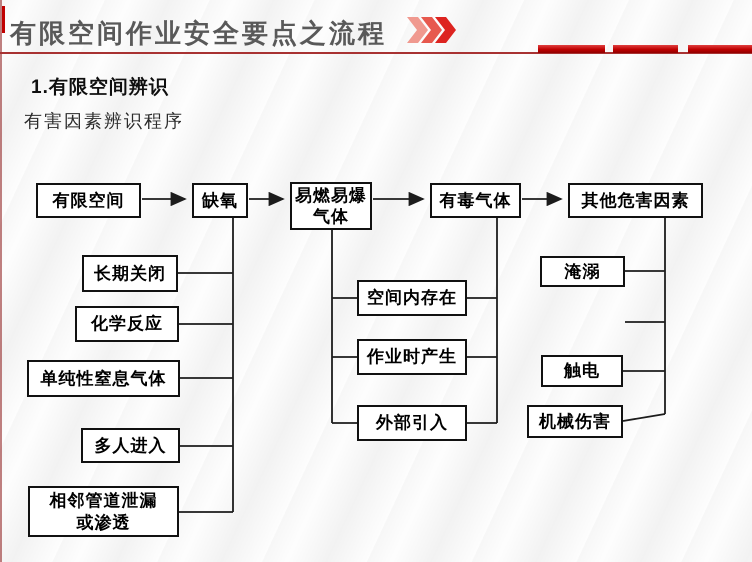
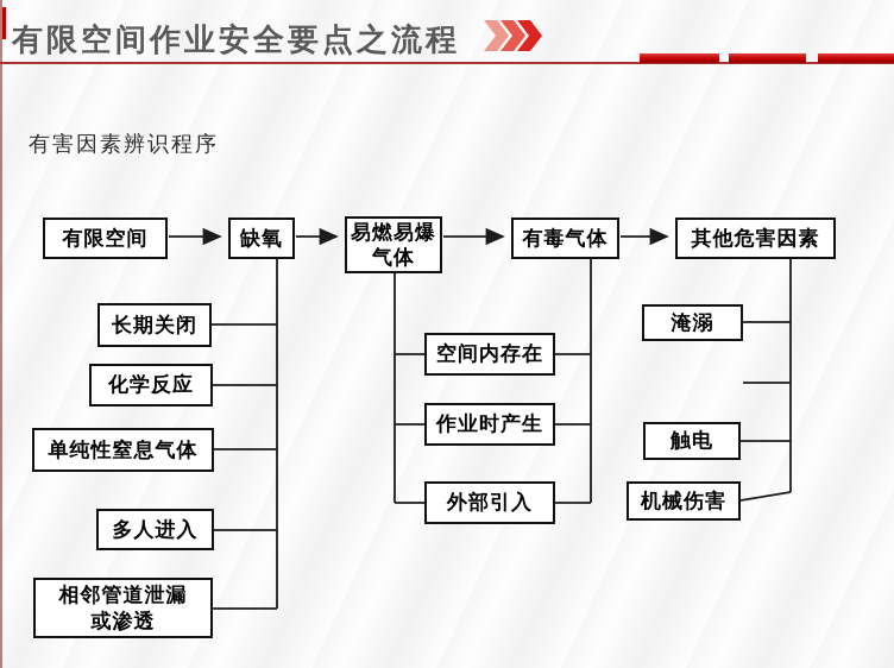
  有限空间作业安全要点之流程
- 1.有限空间辨识
  有害因素辨识程序
  有限空间
  缺氧
  易燃易爆
  气体
  有毒气体
  其他危害因素
  长期关闭
  化学反应
  单纯性窒息气体
  多人进入
  相邻管道泄漏
  或渗透
  空间内存在
  作业时产生
  外部引入
  淹溺
  触电
  机械伤害
